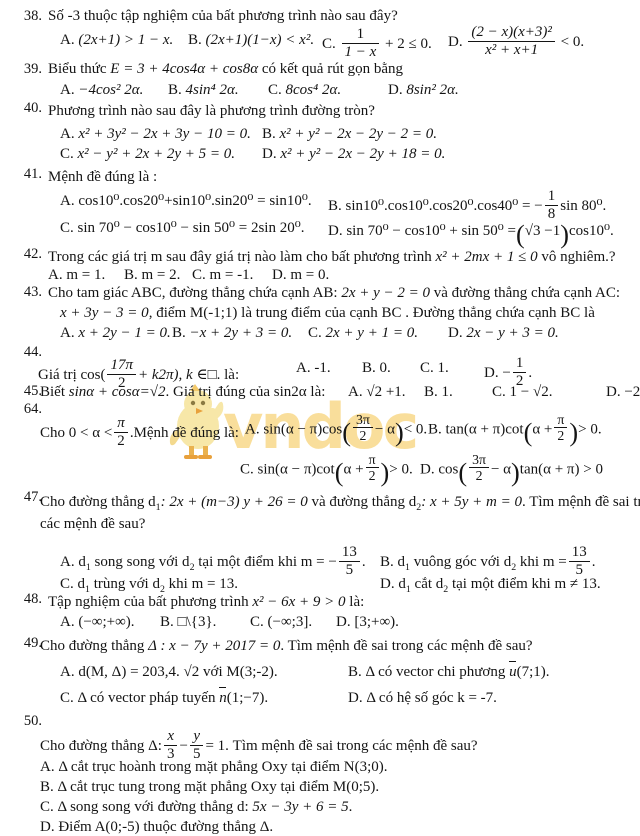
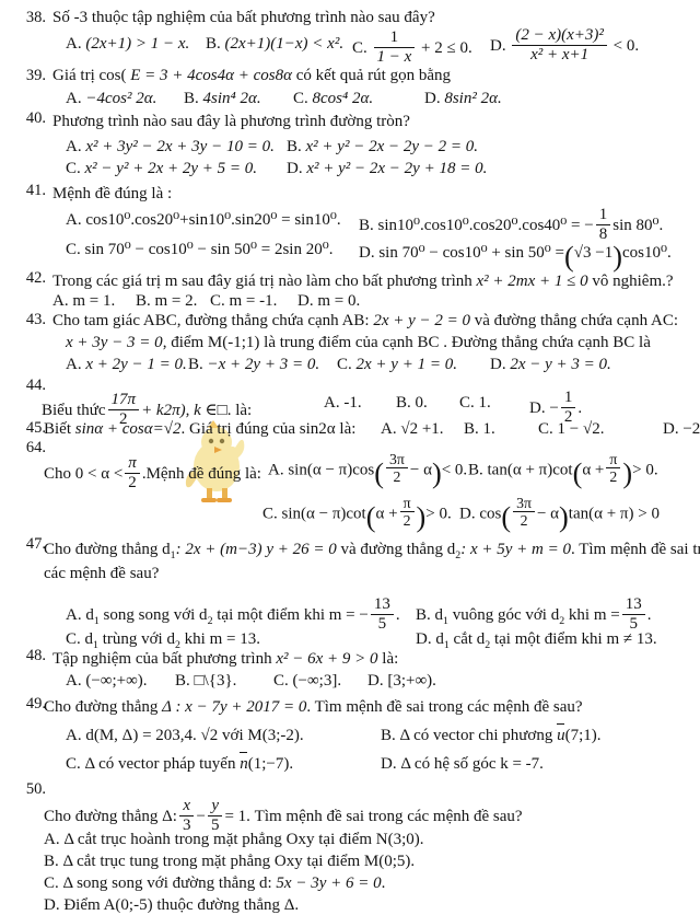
- vndoc
  38.
  Số -3 thuộc tập nghiệm của bất phương trình nào sau đây?
  A. (2x+1) > 1 − x.
  B. (2x+1)(1−x) < x².
  C.
  1
  1 − x
  + 2 ≤ 0.
  D.
  (2 − x)(x+3)²
  x² + x+1
  < 0.
  39.
- Biểu thức E = 3 + 4cos4α + cos8α có kết quả rút gọn bằng
+ Giá trị cos( E = 3 + 4cos4α + cos8α có kết quả rút gọn bằng
  A. −4cos² 2α.
  B. 4sin⁴ 2α.
  C. 8cos⁴ 2α.
  D. 8sin² 2α.
  40.
  Phương trình nào sau đây là phương trình đường tròn?
  A. x² + 3y² − 2x + 3y − 10 = 0.
  B. x² + y² − 2x − 2y − 2 = 0.
  C. x² − y² + 2x + 2y + 5 = 0.
  D. x² + y² − 2x − 2y + 18 = 0.
  41.
  Mệnh đề đúng là :
  A. cos10⁰.cos20⁰+sin10⁰.sin20⁰ = sin10⁰.
  B. sin10⁰.cos10⁰.cos20⁰.cos40⁰ = −
  1
  8
  sin 80⁰.
  C. sin 70⁰ − cos10⁰ − sin 50⁰ = 2sin 20⁰.
  D. sin 70⁰ − cos10⁰ + sin 50⁰ =(√3 −1)cos10⁰.
  42.
  Trong các giá trị m sau đây giá trị nào làm cho bất phương trình x² + 2mx + 1 ≤ 0 vô nghiêm.?
  A. m = 1.
  B. m = 2.
  C. m = -1.
  D. m = 0.
  43.
  Cho tam giác ABC, đường thẳng chứa cạnh AB: 2x + y − 2 = 0 và đường thẳng chứa cạnh AC:
  x + 3y − 3 = 0, điểm M(-1;1) là trung điểm của cạnh BC . Đường thẳng chứa cạnh BC là
  A. x + 2y − 1 = 0.
  B. −x + 2y + 3 = 0.
  C. 2x + y + 1 = 0.
  D. 2x − y + 3 = 0.
  44.
- Giá trị cos(
+ Biểu thức
  17π
  2
  + k2π), k ∈□. là:
  A. -1.
  B. 0.
  C. 1.
  D. −
  1
  2
  .
  45.
  Biết sinα + cosα=√2. Giá trị đúng của sin2α là:
  A. √2 +1.
  B. 1.
  C. 1 − √2.
  D. −2
  64.
  Cho 0 < α <
  π
  2
  .Mệnh đề đúng là:
  A. sin(α − π)cos(
  3π
  2
  − α)< 0.
  B. tan(α + π)cot(α +
  π
  2
  )> 0.
  C. sin(α − π)cot(α +
  π
  2
  )> 0.
  D. cos(
  3π
  2
  − α)tan(α + π) > 0
  47.
  Cho đường thẳng d1: 2x + (m−3) y + 26 = 0 và đường thẳng d2: x + 5y + m = 0. Tìm mệnh đề sai t
  các mệnh đề sau?
  A. d1 song song với d2 tại một điểm khi m = −
  13
  5
  .
  B. d1 vuông góc với d2 khi m =
  13
  5
  .
  C. d1 trùng với d2 khi m = 13.
  D. d1 cắt d2 tại một điểm khi m ≠ 13.
  48.
  Tập nghiệm của bất phương trình x² − 6x + 9 > 0 là:
  A. (−∞;+∞).
  B. □\{3}.
  C. (−∞;3].
  D. [3;+∞).
  49.
  Cho đường thẳng Δ : x − 7y + 2017 = 0. Tìm mệnh đề sai trong các mệnh đề sau?
  A. d(M, Δ) = 203,4. √2 với M(3;-2).
  B. Δ có vector chi phương u(7;1).
  C. Δ có vector pháp tuyến n(1;−7).
  D. Δ có hệ số góc k = -7.
  50.
  Cho đường thẳng Δ:
  x
  3
  −
  y
  5
  = 1. Tìm mệnh đề sai trong các mệnh đề sau?
  A. Δ cắt trục hoành trong mặt phẳng Oxy tại điểm N(3;0).
  B. Δ cắt trục tung trong mặt phẳng Oxy tại điểm M(0;5).
- C. Δ song song với đường thẳng d: 5x − 3y + 6 = 5.
+ C. Δ song song với đường thẳng d: 5x − 3y + 6 = 0.
  D. Điểm A(0;-5) thuộc đường thẳng Δ.
